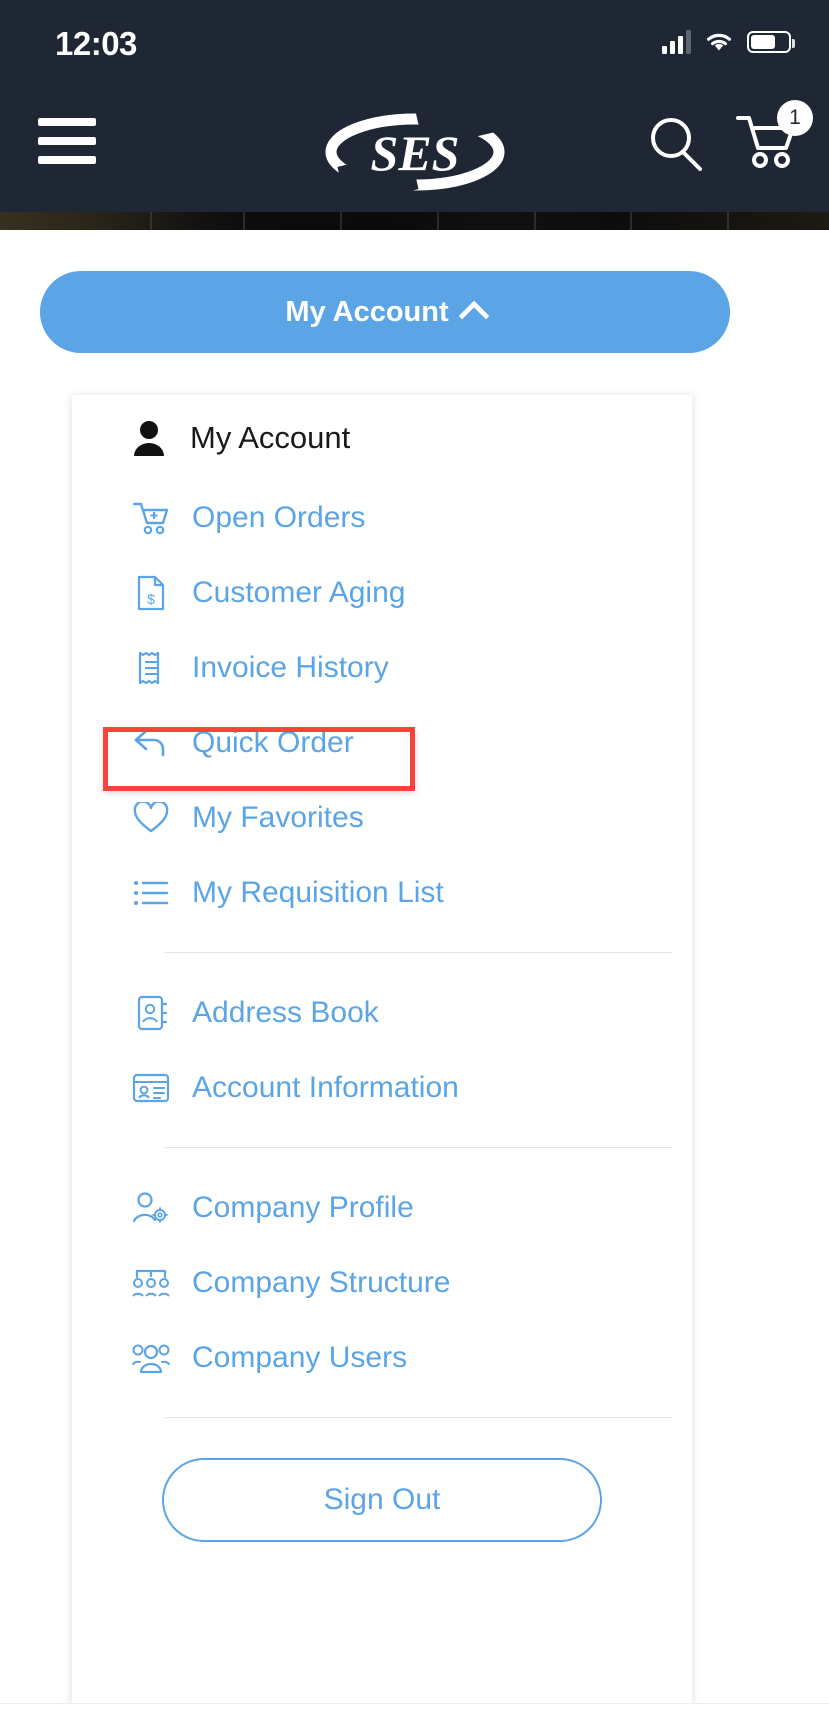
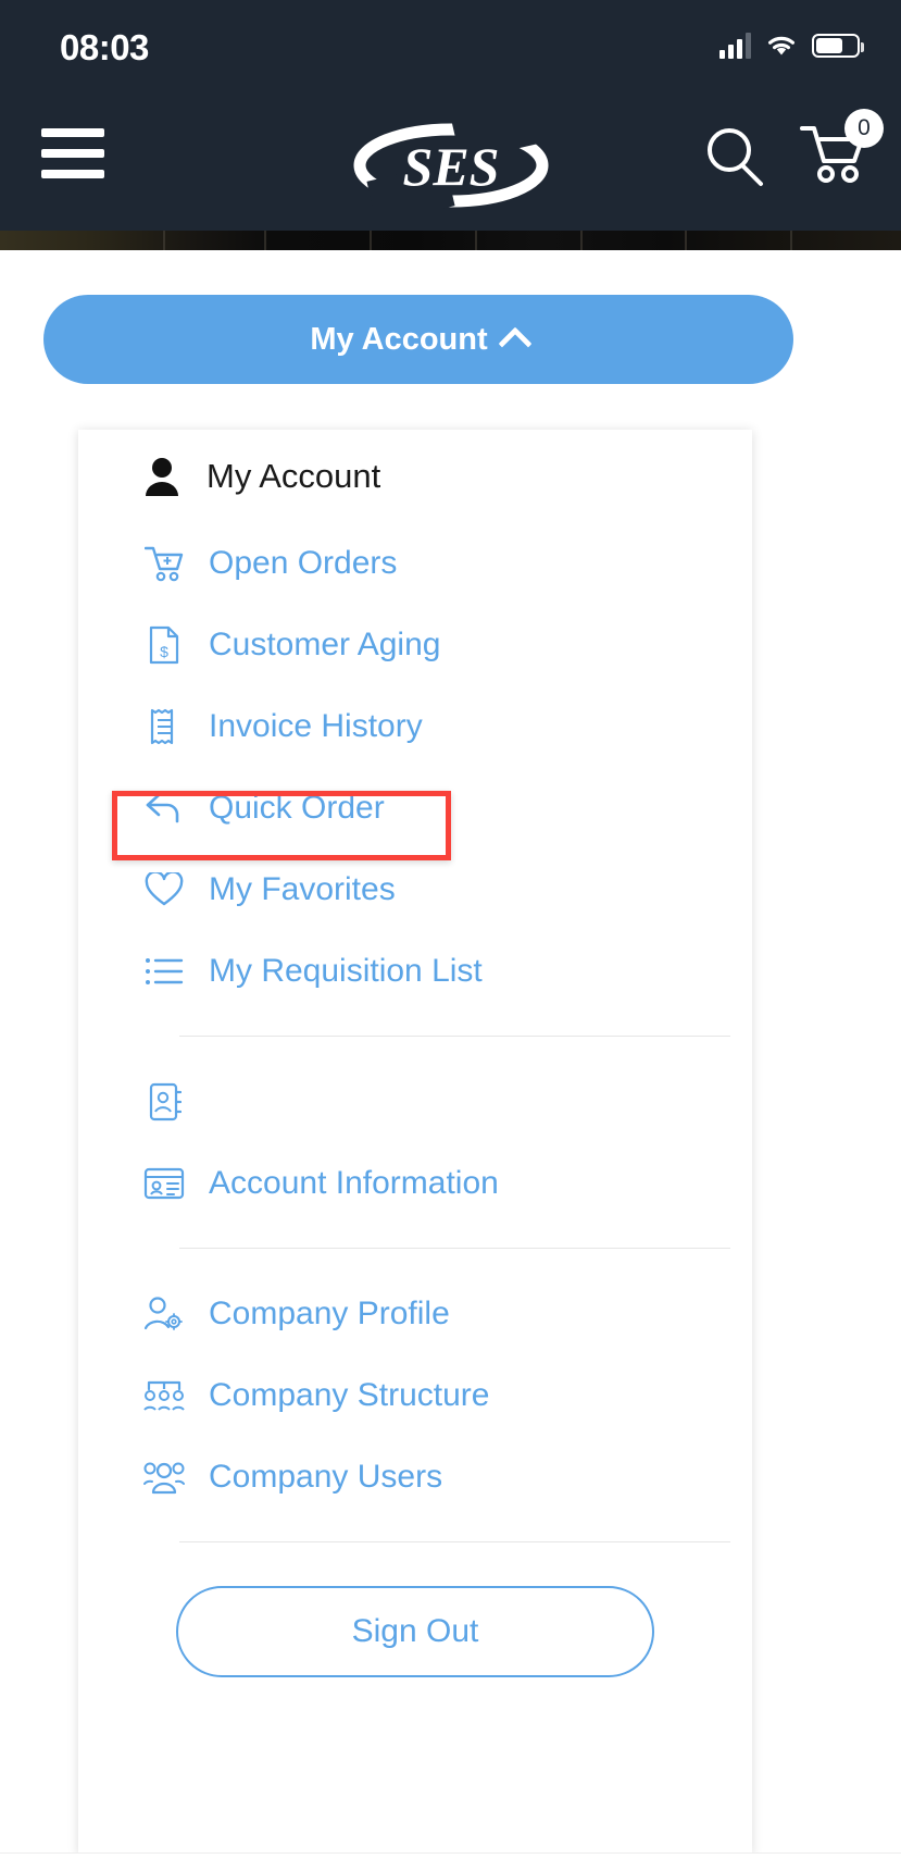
- 12:03
+ 08:03
  SES
- 1
+ 0
  My Account
  My Account
  Open Orders
  $
  Customer Aging
  Invoice History
  Quick Order
  My Favorites
  My Requisition List
- Address Book
  Account Information
  Company Profile
  Company Structure
  Company Users
  Sign Out
